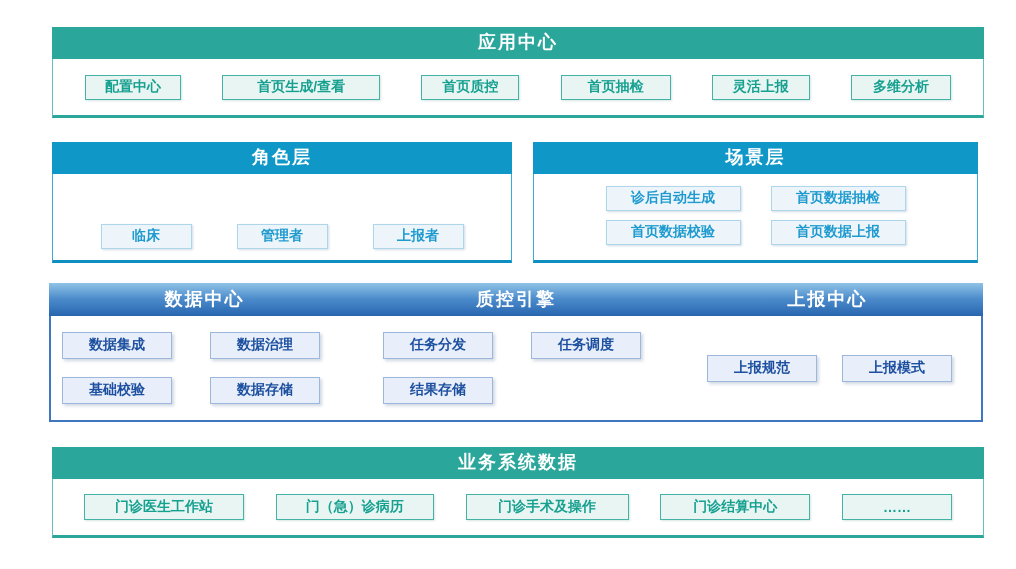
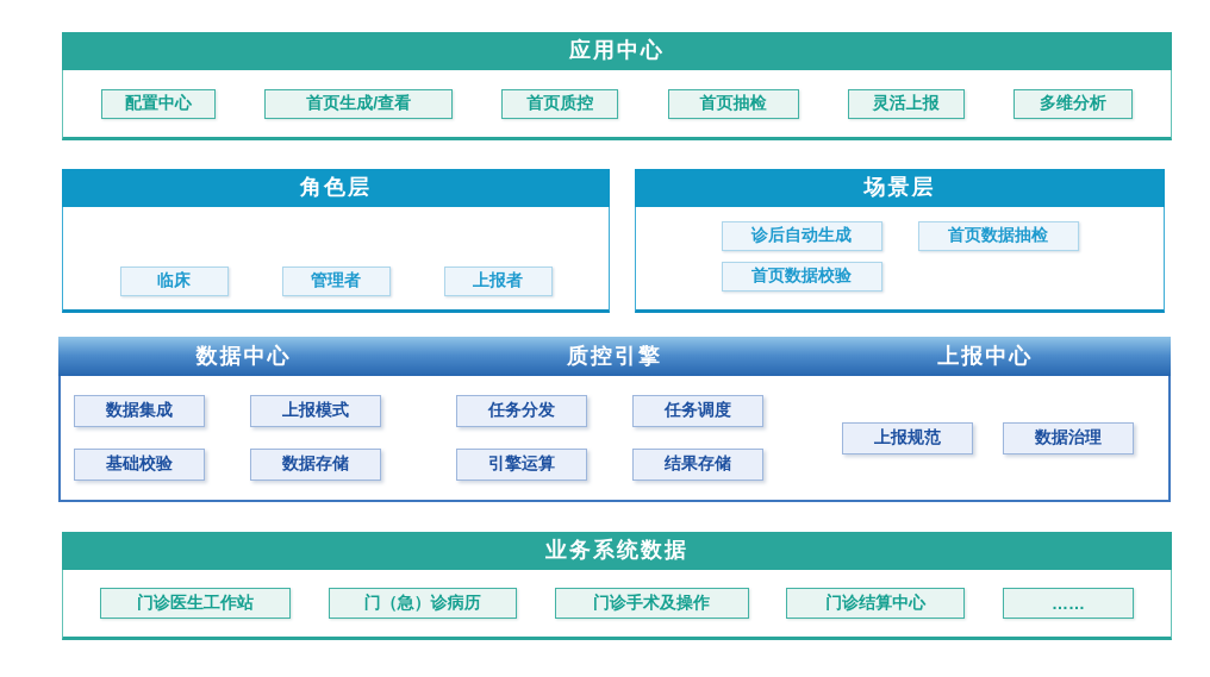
  应用中心
  配置中心
  首页生成/查看
  首页质控
  首页抽检
  灵活上报
  多维分析
  角色层
  临床
  管理者
  上报者
  场景层
  诊后自动生成
  首页数据抽检
  首页数据校验
- 首页数据上报
  数据中心
  质控引擎
  上报中心
  数据集成
- 数据治理
+ 上报模式
  基础校验
  数据存储
  任务分发
  任务调度
+ 引擎运算
  结果存储
  上报规范
- 上报模式
+ 数据治理
  业务系统数据
  门诊医生工作站
  门（急）诊病历
  门诊手术及操作
  门诊结算中心
  ……
